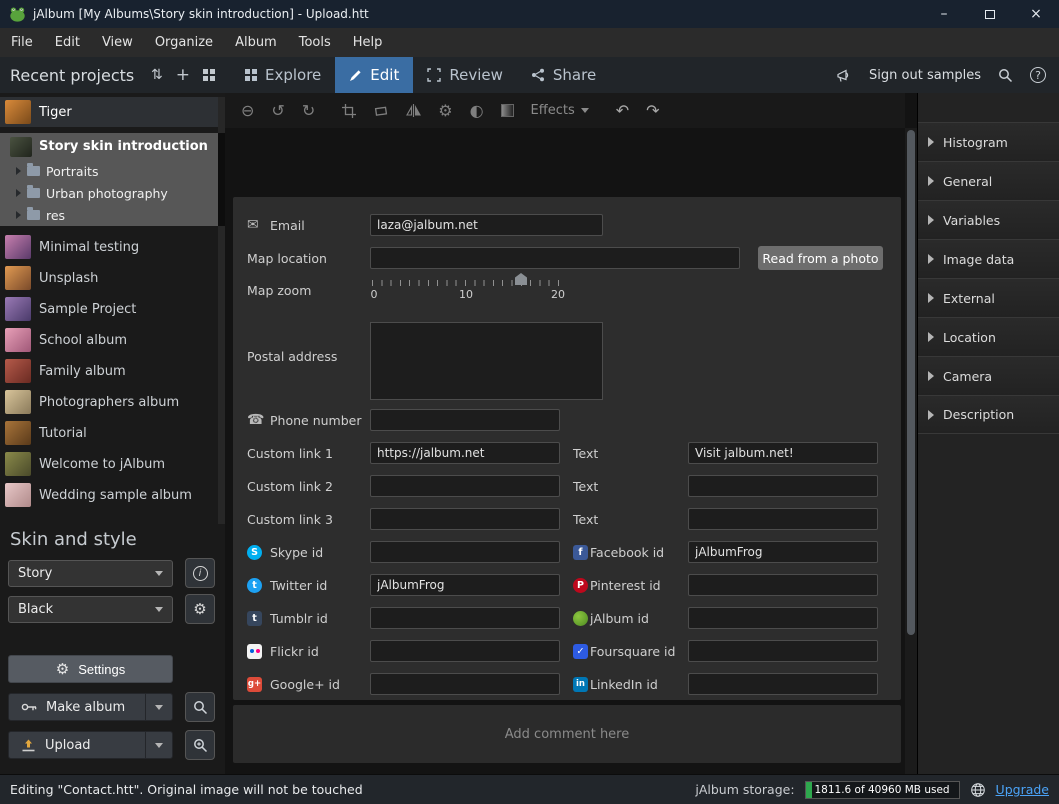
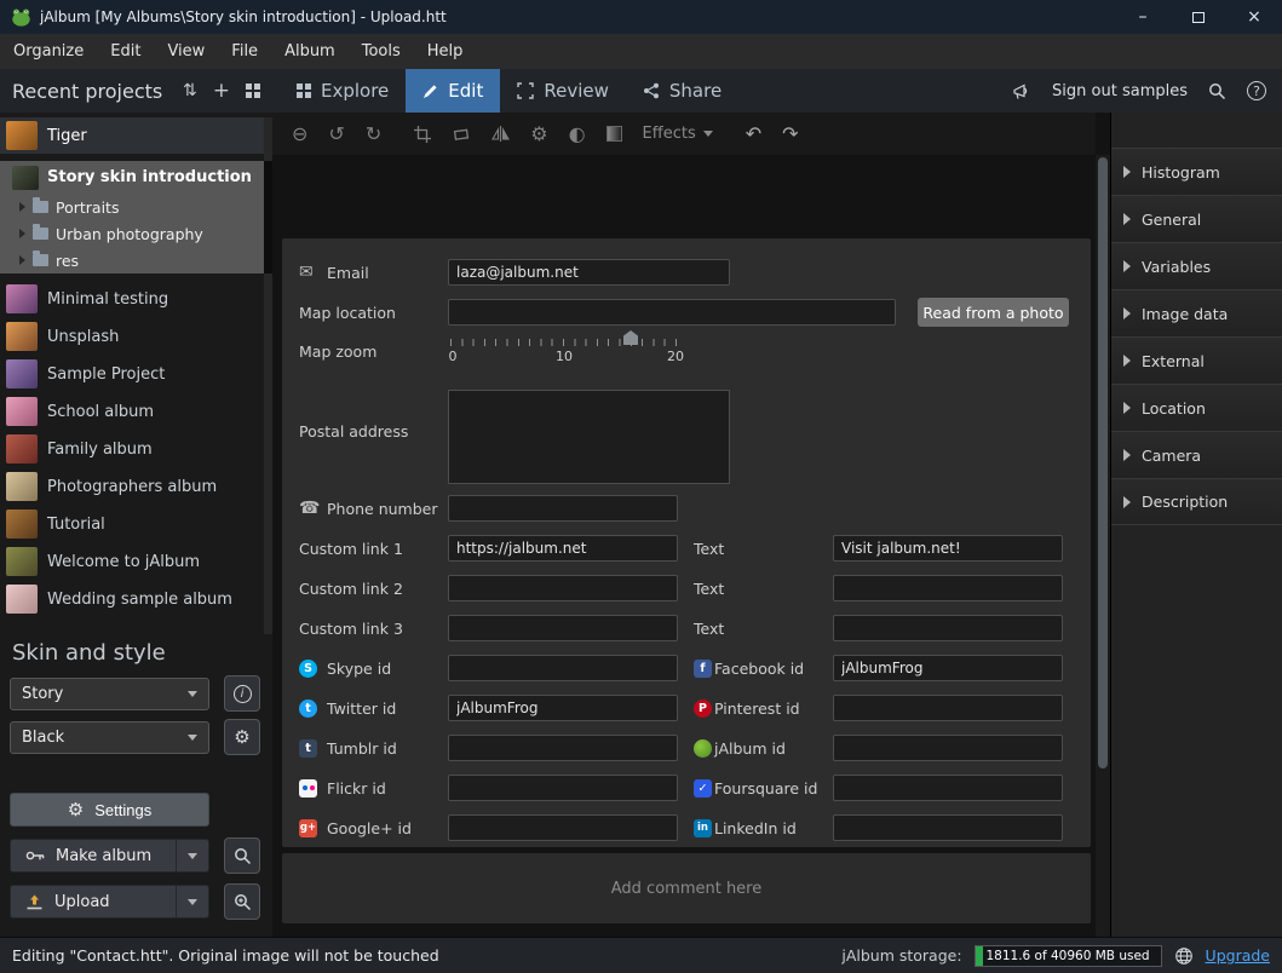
  jAlbum [My Albums\Story skin introduction] - Upload.htt
  –
  ×
- File
+ Organize
  Edit
  View
- Organize
+ File
  Album
  Tools
  Help
  Recent projects
  ⇅
  +
  Explore
  Edit
  Review
  Share
  Sign out samples
  ?
  Tiger
  Story skin introduction
  Portraits
  Urban photography
  res
  Minimal testing
  Unsplash
  Sample Project
  School album
  Family album
  Photographers album
  Tutorial
  Welcome to jAlbum
  Wedding sample album
  Skin and style
  Story
  i
  Black
  ⚙
  ⚙
  Settings
  Make album
  Upload
  ⊖
  ↺
  ↻
  ⚙
  ◐
  Effects
  ↶
  ↷
  ✉
  Email
  laza@jalbum.net
  Map location
  Read from a photo
  Map zoom
  0
  10
  20
  Postal address
  ☎
  Phone number
  Custom link 1
  https://jalbum.net
  Text
  Visit jalbum.net!
  Custom link 2
  Text
  Custom link 3
  Text
  S
  Skype id
  f
  Facebook id
  jAlbumFrog
  t
  Twitter id
  jAlbumFrog
  P
  Pinterest id
  t
  Tumblr id
  jAlbum id
  Flickr id
  ✓
  Foursquare id
  g+
  Google+ id
  in
  LinkedIn id
  Add comment here
  Histogram
  General
  Variables
  Image data
  External
  Location
  Camera
  Description
  Editing "Contact.htt". Original image will not be touched
  jAlbum storage:
  1811.6 of 40960 MB used
  Upgrade
